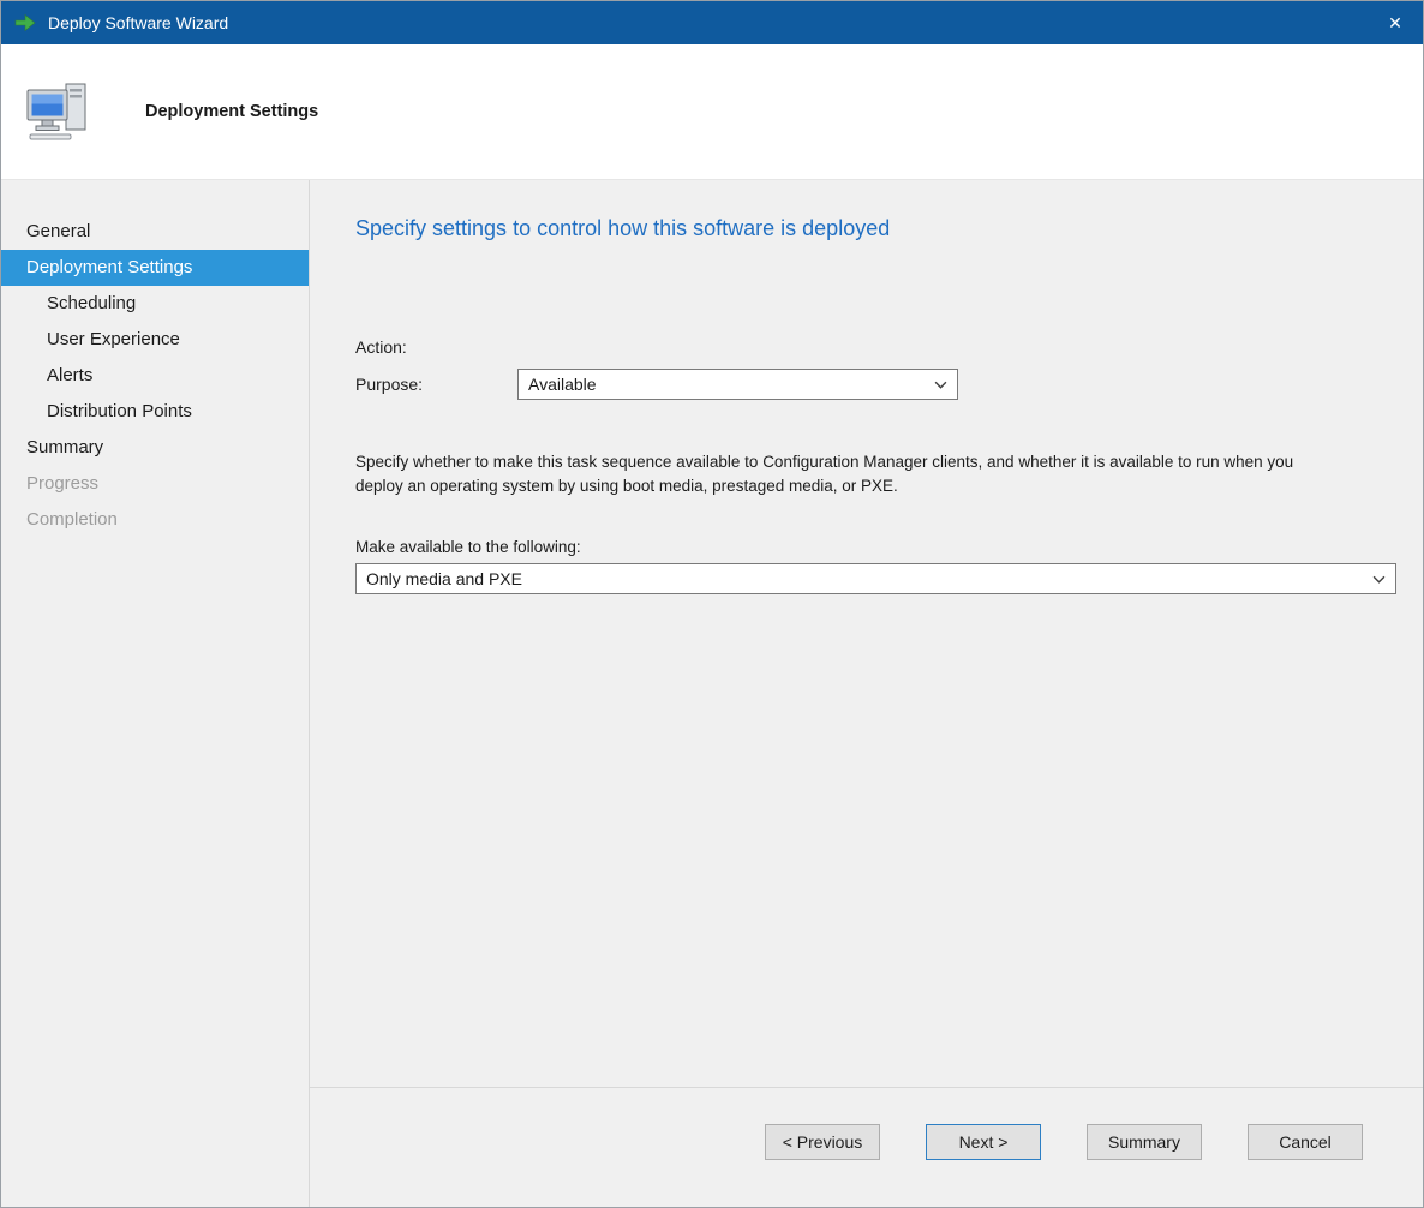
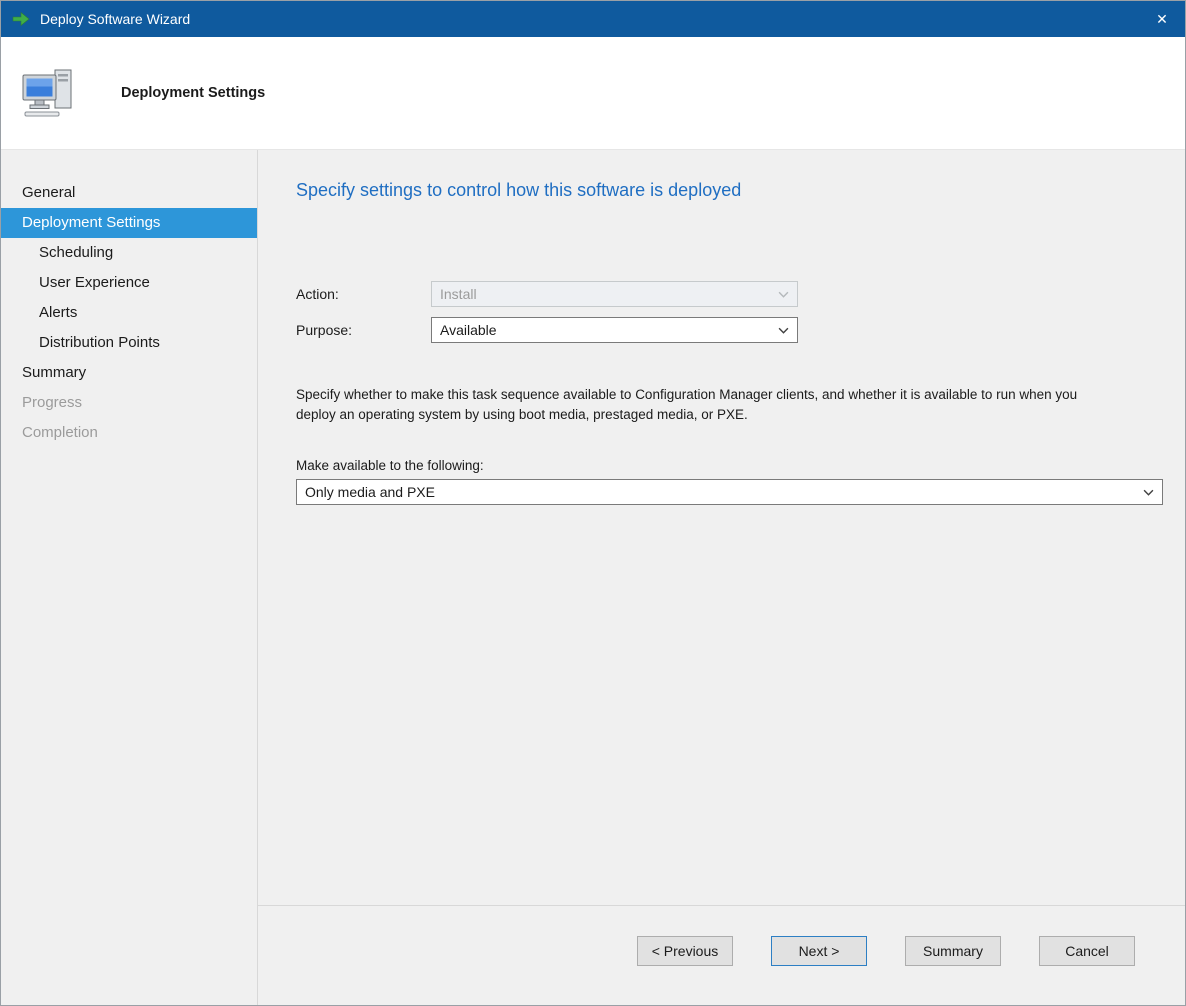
  Deploy Software Wizard
  ✕
  Deployment Settings
  General
  Deployment Settings
  Scheduling
  User Experience
  Alerts
  Distribution Points
  Summary
  Progress
  Completion
  Specify settings to control how this software is deployed
  Action:
+ Install
  Purpose:
  Available
  Specify whether to make this task sequence available to Configuration Manager clients, and whether it is available to run when you deploy an operating system by using boot media, prestaged media, or PXE.
  Make available to the following:
  Only media and PXE
  < Previous
  Next >
  Summary
  Cancel
